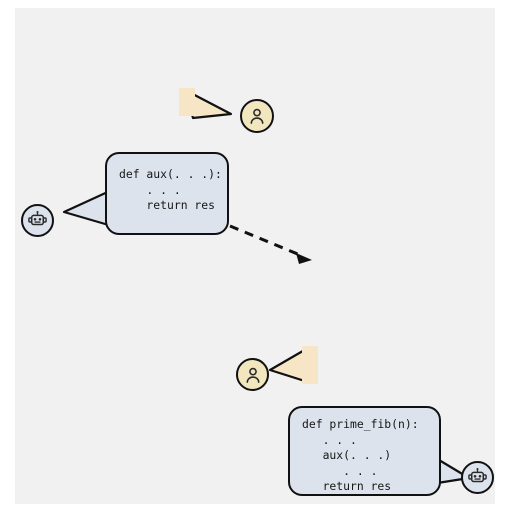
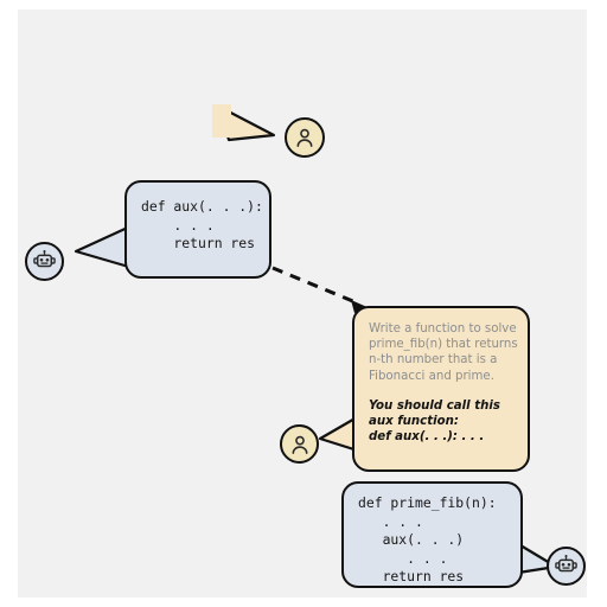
  def aux(. . .):
  . . .
  return res
+ Write a function to solve prime_fib(n) that returns n-th number that is a Fibonacci and prime.
+ You should call this aux function:
+ def aux(. . .): . . .
  def prime_fib(n):
  . . .
  aux(. . .)
  . . .
  return res
